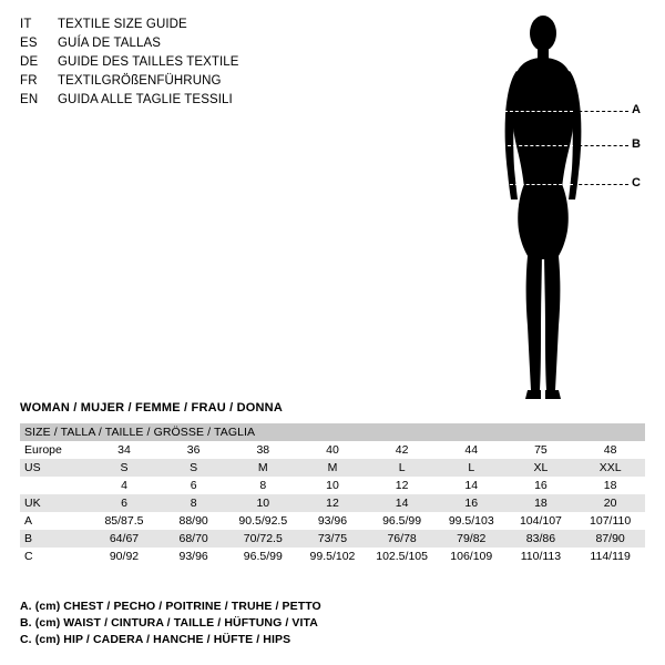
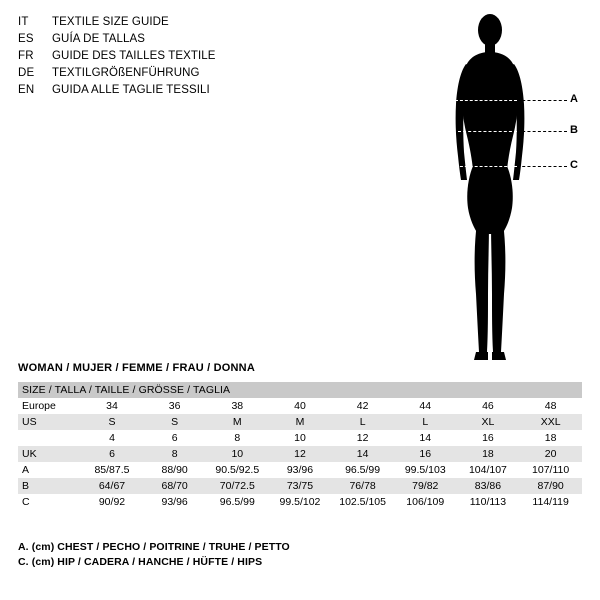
  IT
  TEXTILE SIZE GUIDE
  ES
  GUÍA DE TALLAS
- DE
+ FR
  GUIDE DES TAILLES TEXTILE
- FR
+ DE
  TEXTILGRÖßENFÜHRUNG
  EN
  GUIDA ALLE TAGLIE TESSILI
  A
  B
  C
  WOMAN / MUJER / FEMME / FRAU / DONNA
  SIZE / TALLA / TAILLE / GRÖSSE / TAGLIA
- Europe	34	36	38	40	42	44	75	48
+ Europe	34	36	38	40	42	44	46	48
  US	S	S	M	M	L	L	XL	XXL
  	4	6	8	10	12	14	16	18
  UK	6	8	10	12	14	16	18	20
  A	85/87.5	88/90	90.5/92.5	93/96	96.5/99	99.5/103	104/107	107/110
  B	64/67	68/70	70/72.5	73/75	76/78	79/82	83/86	87/90
  C	90/92	93/96	96.5/99	99.5/102	102.5/105	106/109	110/113	114/119
  A. (cm) CHEST / PECHO / POITRINE / TRUHE / PETTO
- B. (cm) WAIST / CINTURA / TAILLE / HÜFTUNG / VITA
  C. (cm) HIP / CADERA / HANCHE / HÜFTE / HIPS
